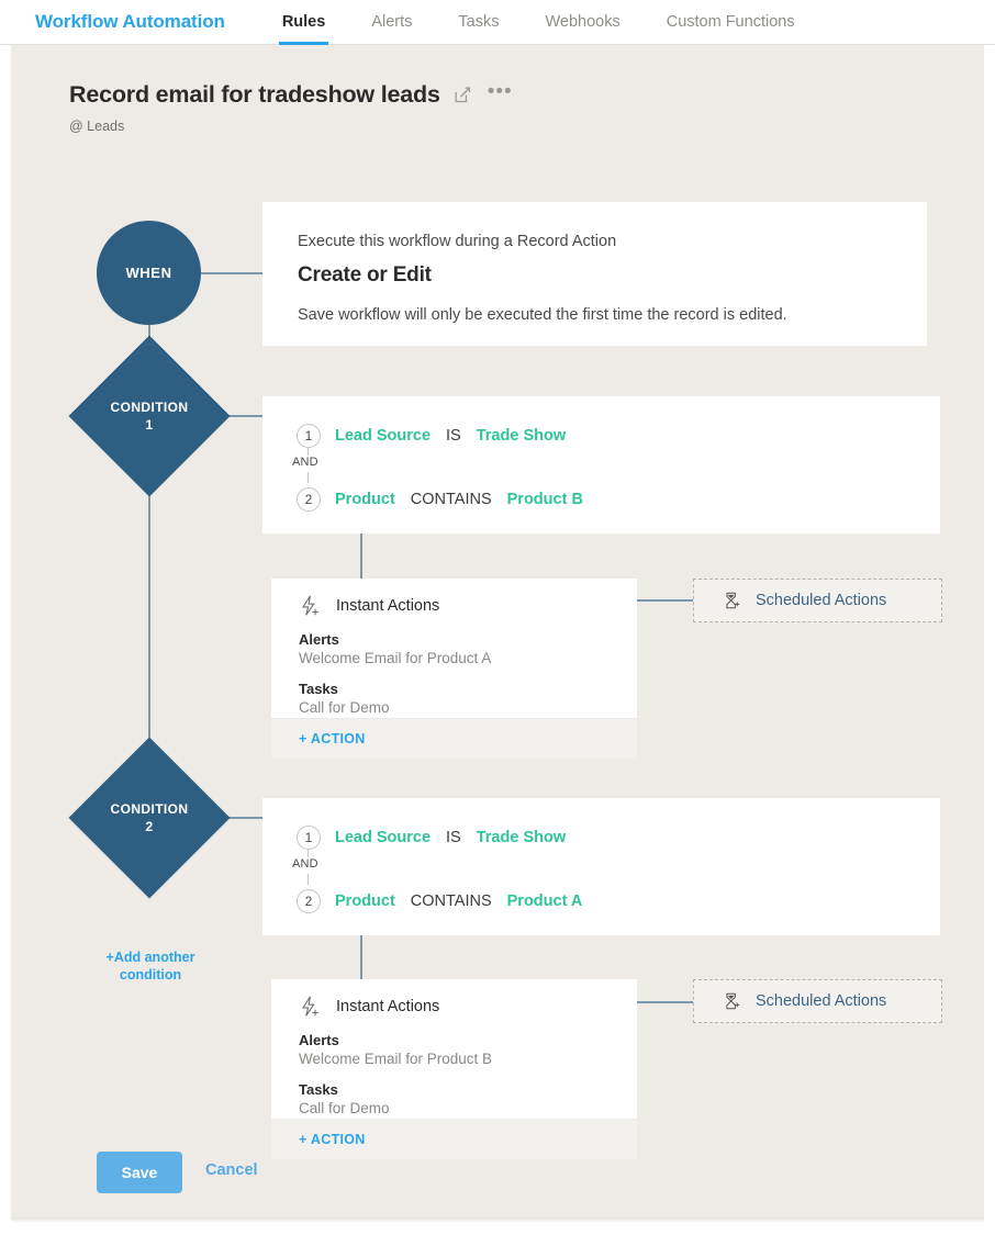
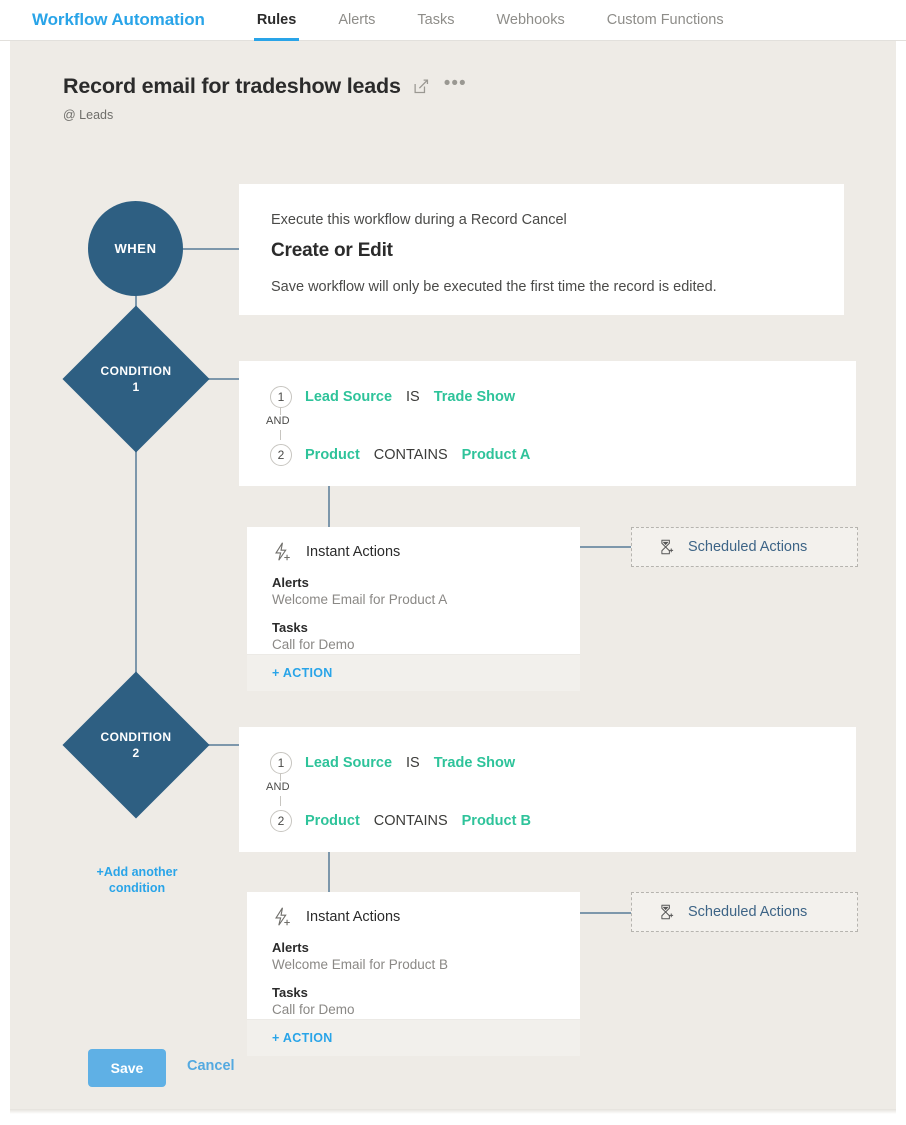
  Workflow Automation
  Rules
  Alerts
  Tasks
  Webhooks
  Custom Functions
  Record email for tradeshow leads
  •••
  @ Leads
  WHEN
- Execute this workflow during a Record Action
+ Execute this workflow during a Record Cancel
  Create or Edit
  Save workflow will only be executed the first time the record is edited.
  CONDITION
  1
  1
  Lead Source
  IS
  Trade Show
  AND
  2
  Product
  CONTAINS
- Product B
+ Product A
  Instant Actions
  Alerts
  Welcome Email for Product A
  Tasks
  Call for Demo
  + ACTION
  Scheduled Actions
  CONDITION
  2
  1
  Lead Source
  IS
  Trade Show
  AND
  2
  Product
  CONTAINS
- Product A
+ Product B
  Instant Actions
  Alerts
  Welcome Email for Product B
  Tasks
  Call for Demo
  + ACTION
  Scheduled Actions
  +Add another
  condition
  Save
  Cancel
